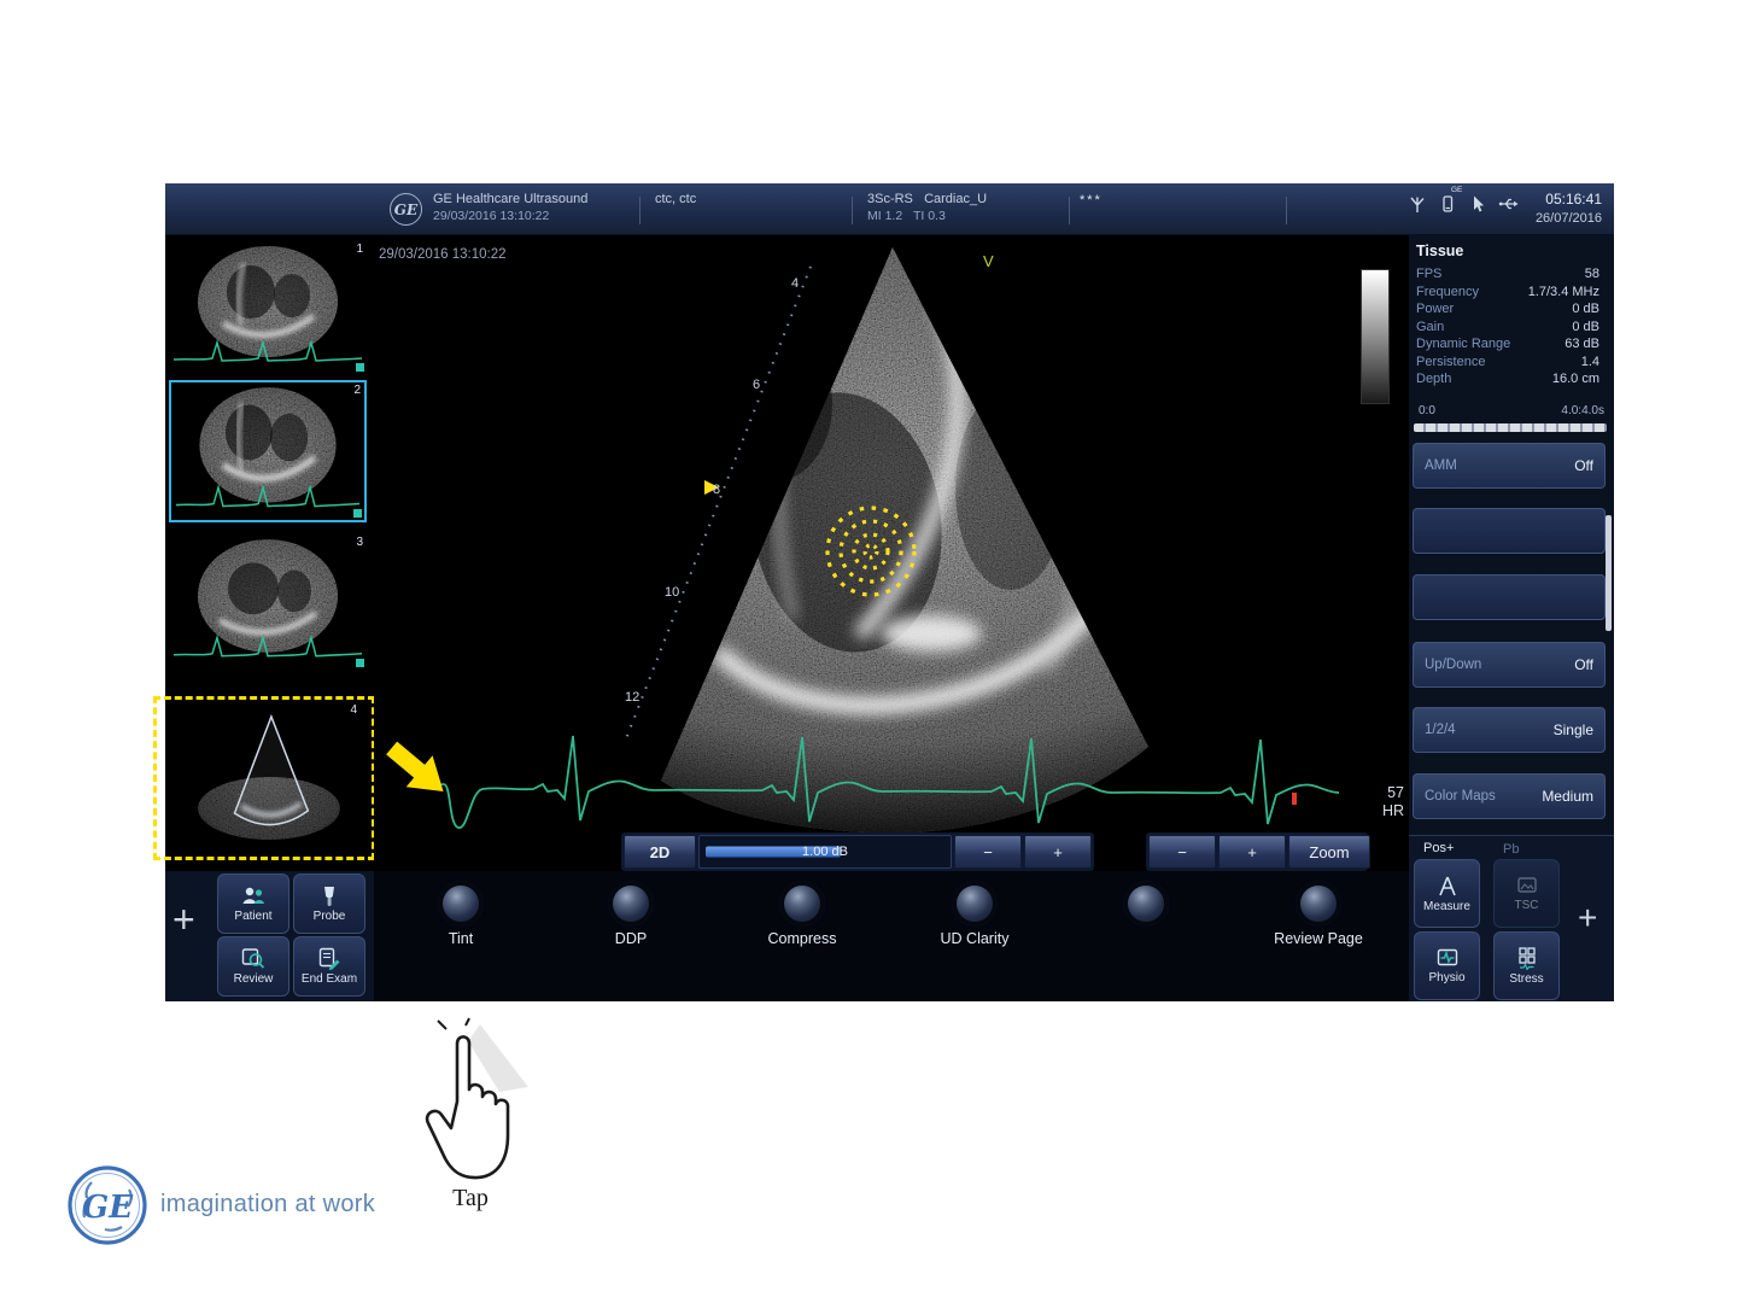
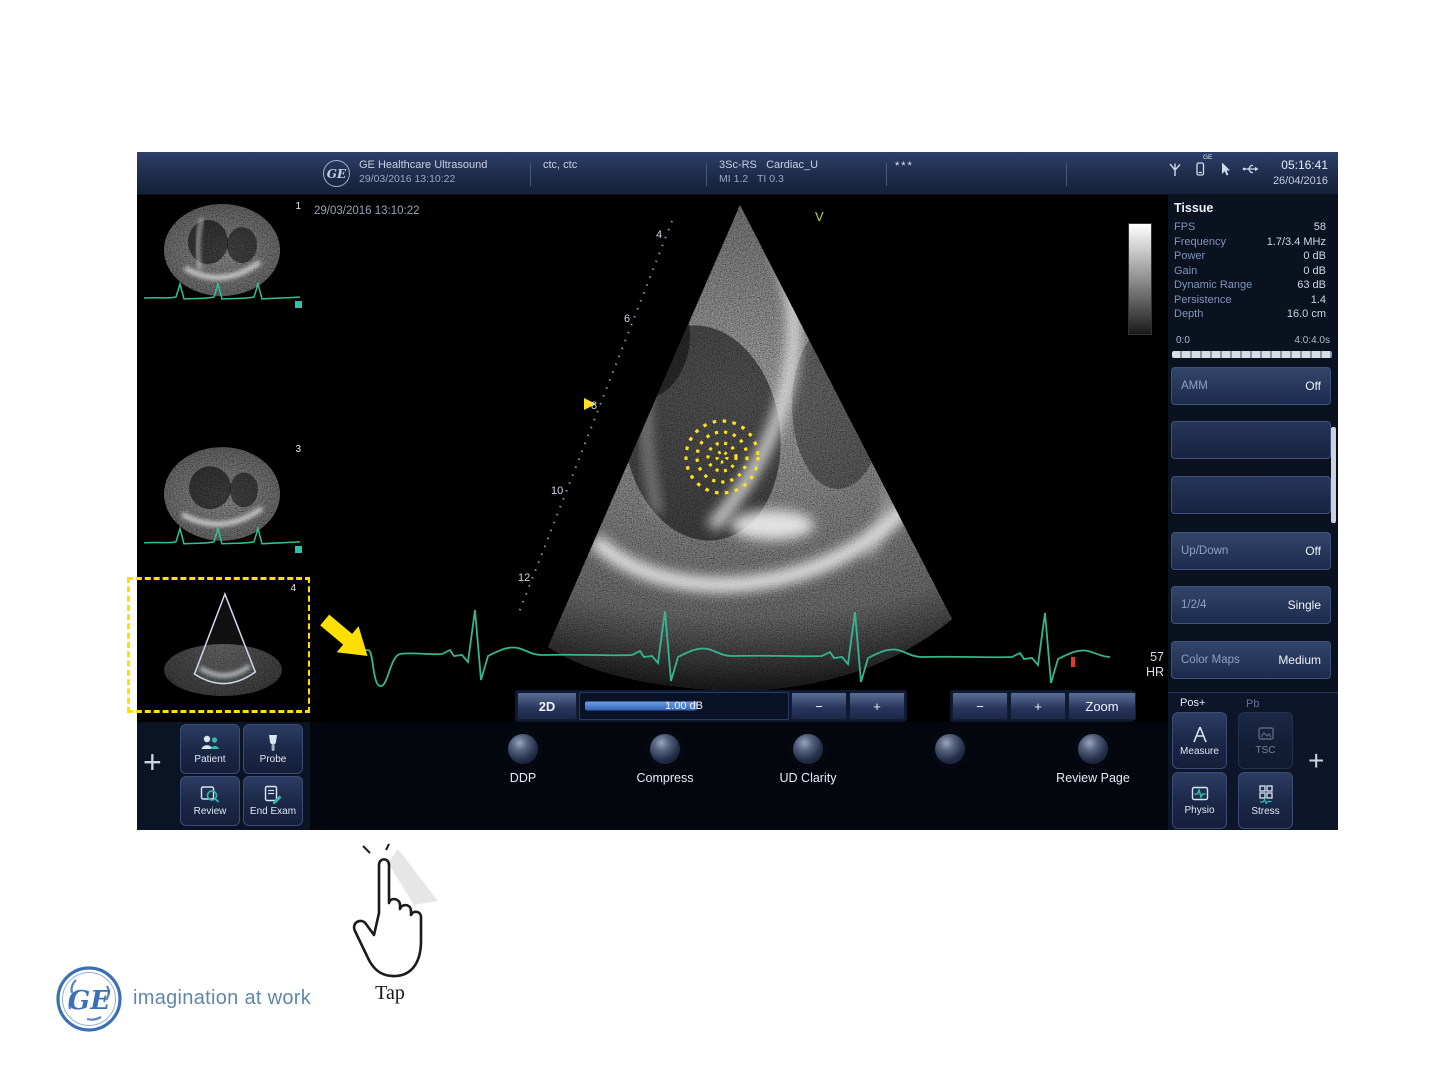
  GE
  GE Healthcare Ultrasound
  29/03/2016 13:10:22
  ctc, ctc
  3Sc-RS Cardiac_U
  MI 1.2 TI 0.3
  ***
  05:16:41
- 26/07/2016
+ 26/04/2016
  1
- 2
  3
  4
  29/03/2016 13:10:22
  V
  4
  6
  8
  10
  12
  57
  HR
  2D
  1.00 dB
  −
  +
  −
  +
  Zoom
  Tissue
  FPS
  58
  Frequency
  1.7/3.4 MHz
  Power
  0 dB
  Gain
  0 dB
  Dynamic Range
  63 dB
  Persistence
  1.4
  Depth
  16.0 cm
  0:0
  4.0:4.0s
  AMM
  Off
  Up/Down
  Off
  1/2/4
  Single
  Color Maps
  Medium
  +
  Patient
  Probe
  Review
  End Exam
- Tint
  DDP
  Compress
  UD Clarity
  Review Page
  Pos+
  Pb
  Measure
  TSC
  Physio
  Stress
  +
  Tap
  GE
  imagination at work
